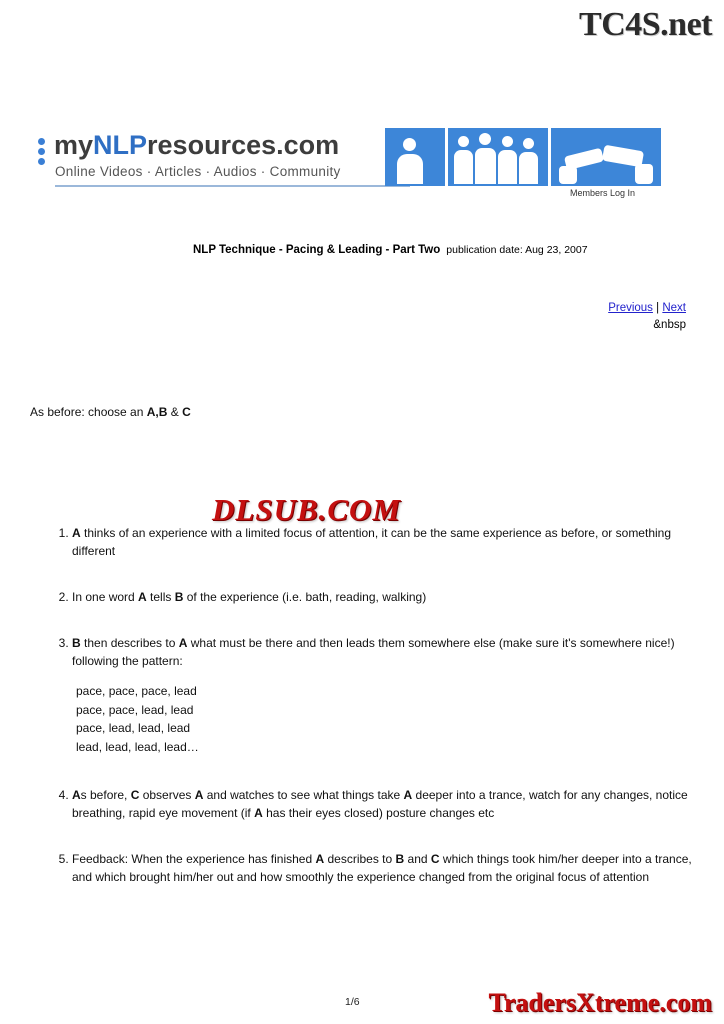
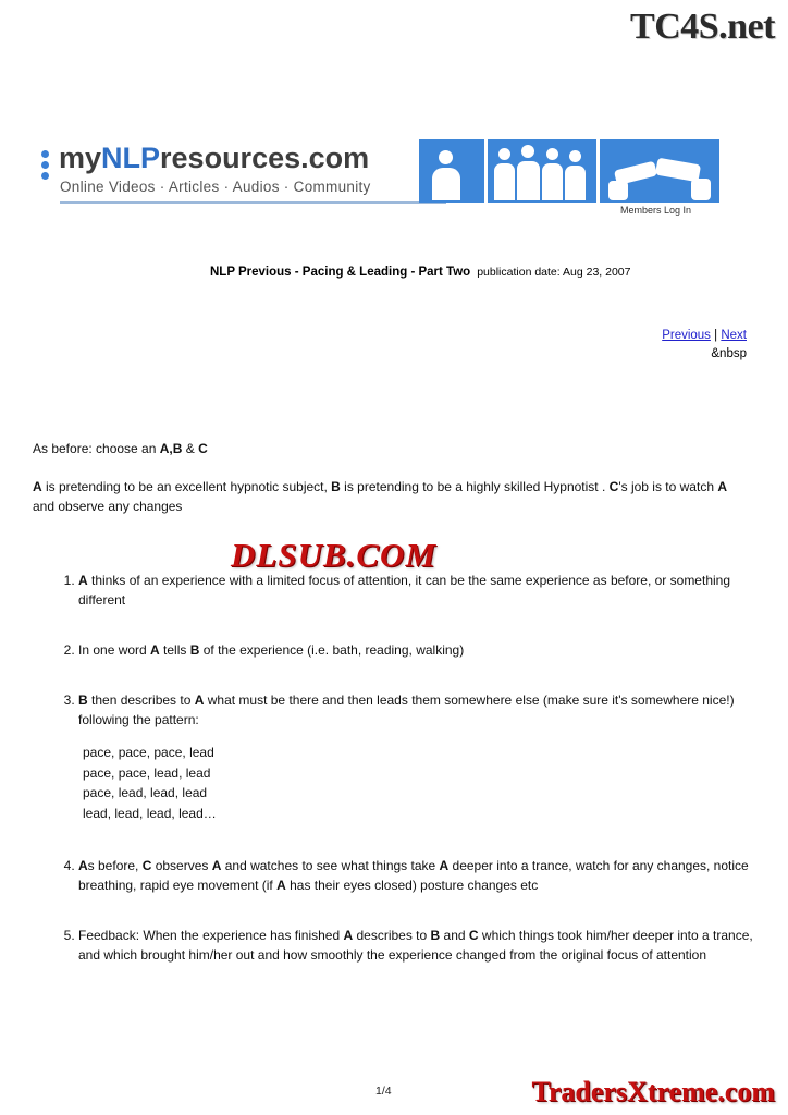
  TC4S.net
  myNLPresources.com
  Online Videos · Articles · Audios · Community
  Members Log In
- NLP Technique - Pacing & Leading - Part Two publication date: Aug 23, 2007
+ NLP Previous - Pacing & Leading - Part Two publication date: Aug 23, 2007
  Previous | Next
  &nbsp
  As before: choose an A,B & C
+ A is pretending to be an excellent hypnotic subject, B is pretending to be a highly skilled Hypnotist . C's job is to watch A and observe any changes
  DLSUB.COM
  A thinks of an experience with a limited focus of attention, it can be the same experience as before, or something different
  In one word A tells B of the experience (i.e. bath, reading, walking)
  B then describes to A what must be there and then leads them somewhere else (make sure it's somewhere nice!) following the pattern:
  pace, pace, pace, lead
  pace, pace, lead, lead
  pace, lead, lead, lead
  lead, lead, lead, lead…
  As before, C observes A and watches to see what things take A deeper into a trance, watch for any changes, notice breathing, rapid eye movement (if A has their eyes closed) posture changes etc
  Feedback: When the experience has finished A describes to B and C which things took him/her deeper into a trance, and which brought him/her out and how smoothly the experience changed from the original focus of attention
- 1/6
+ 1/4
  TradersXtreme.com
